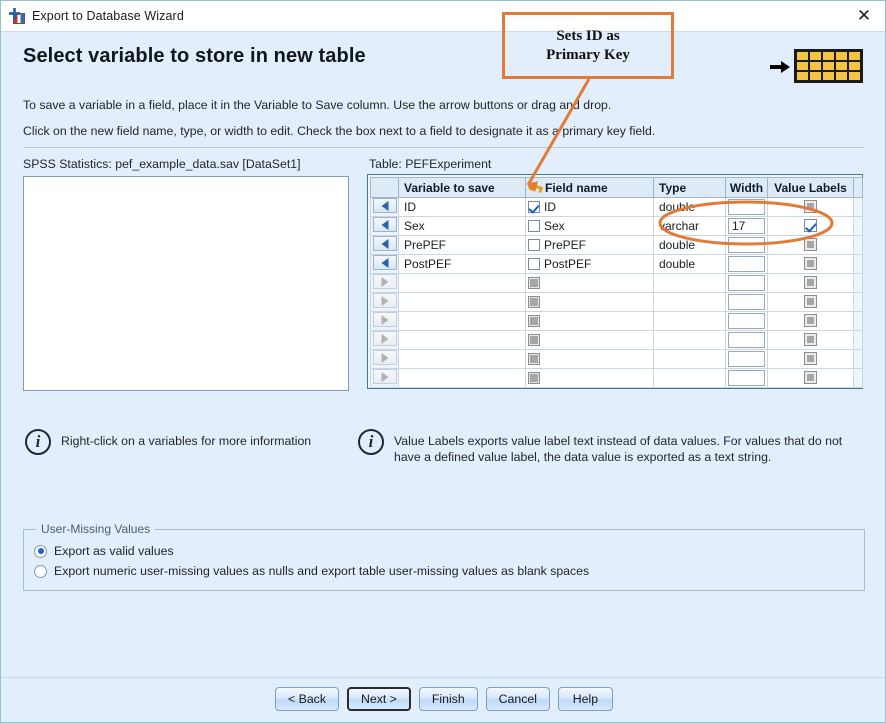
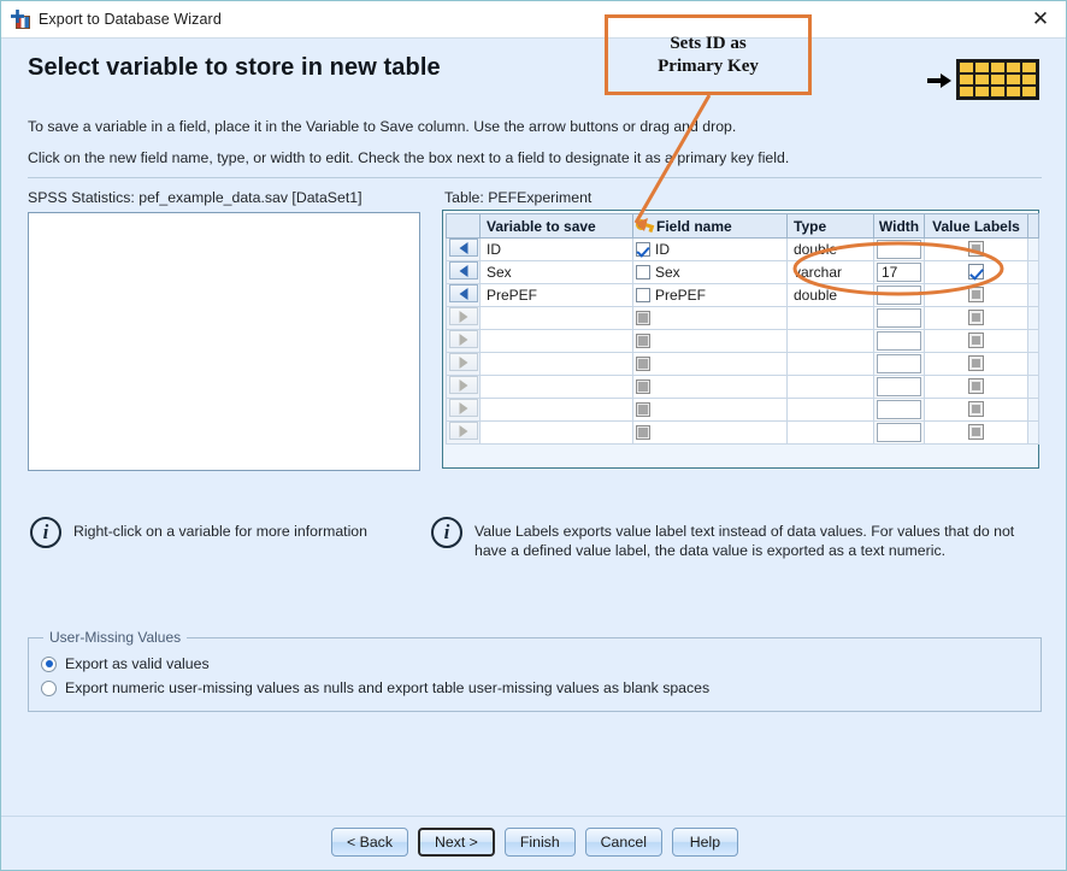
  Export to Database Wizard
  ✕
  Select variable to store in new table
  To save a variable in a field, place it in the Variable to Save column. Use the arrow buttons or drag and drop.
  Click on the new field name, type, or width to edit. Check the box next to a field to designate it as a primary key field.
  SPSS Statistics: pef_example_data.sav [DataSet1]
  Table: PEFExperiment
  	Variable to save	Field name	Type	Width	Value Labels
  	ID	ID	doub
  	Sex	Sex	archar	17
  	PrePEF	PrePEF	double
- 	PostPEF	PostPEF	double
  i
- Right-click on a variables for more information
+ Right-click on a variable for more information
  i
  Value Labels exports value label text instead of data values. For values that do not
- have a defined value label, the data value is exported as a text string.
+ have a defined value label, the data value is exported as a text numeric.
  User-Missing Values
  Export as valid values
  Export numeric user-missing values as nulls and export table user-missing values as blank spaces
  < Back
  Next >
  Finish
  Cancel
  Help
  Sets ID as
  Primary Key
